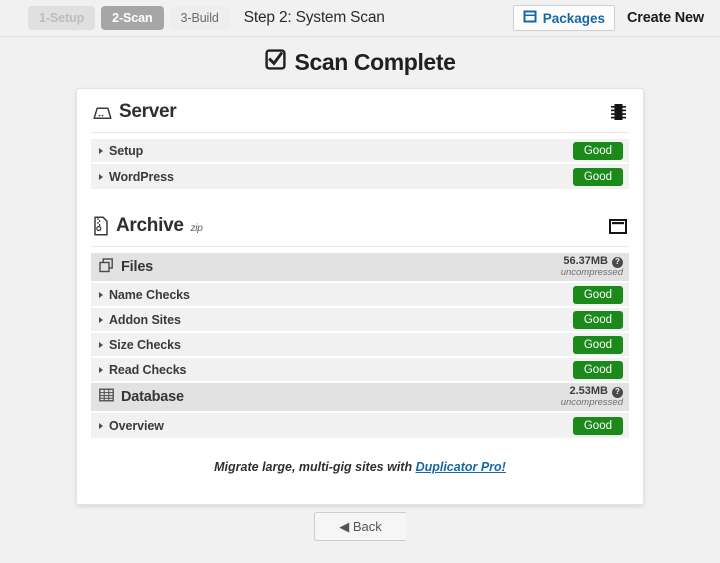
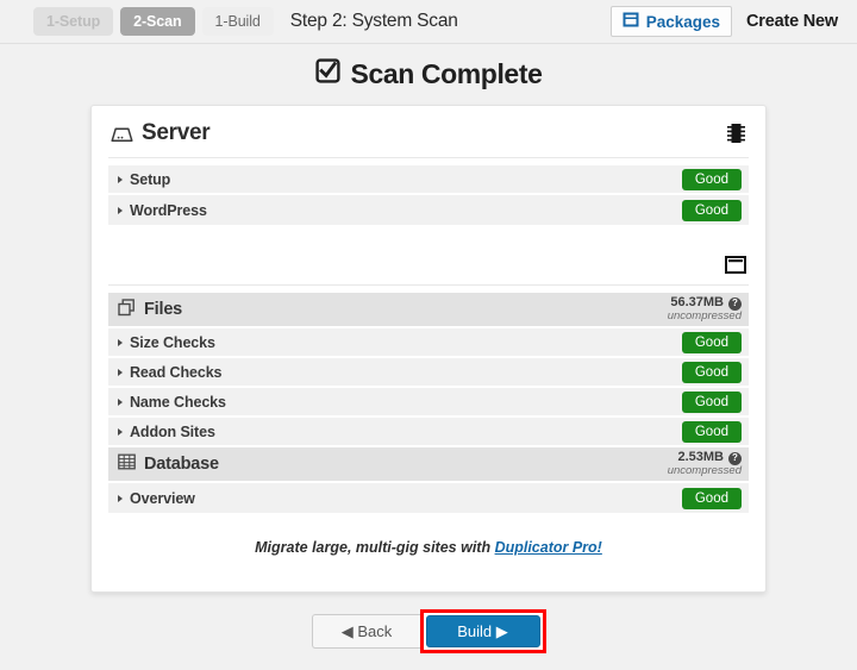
  1-Setup
  2-Scan
- 3-Build
+ 1-Build
  Step 2: System Scan
  Packages
  Create New
  Scan Complete
  Server
  Setup
  Good
  WordPress
  Good
- Archive
- zip
  Files
  56.37MB
  ?
  uncompressed
- Name Checks
+ Size Checks
  Good
- Addon Sites
+ Read Checks
  Good
- Size Checks
+ Name Checks
  Good
- Read Checks
+ Addon Sites
  Good
  Database
  2.53MB
  ?
  uncompressed
  Overview
  Good
  Migrate large, multi-gig sites with Duplicator Pro!
  ◀ Back
+ Build ▶
